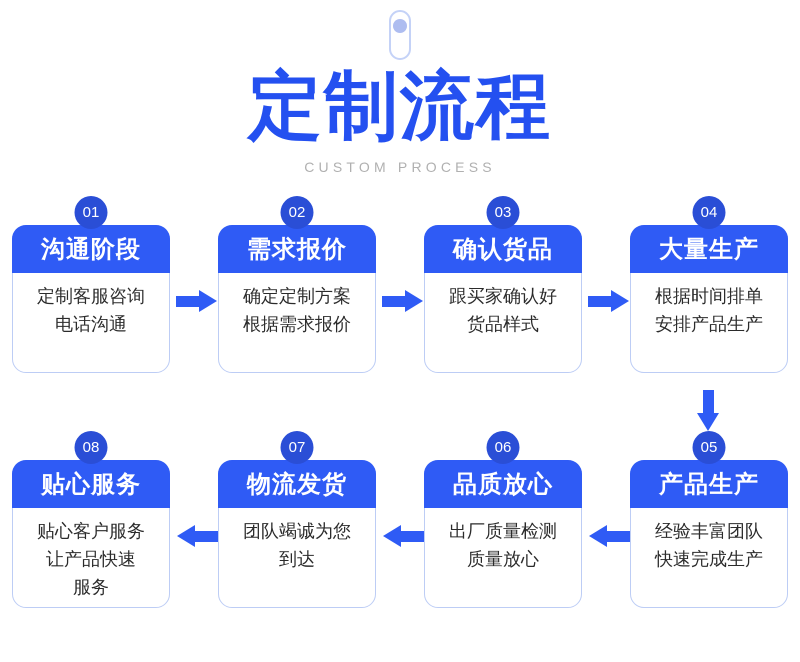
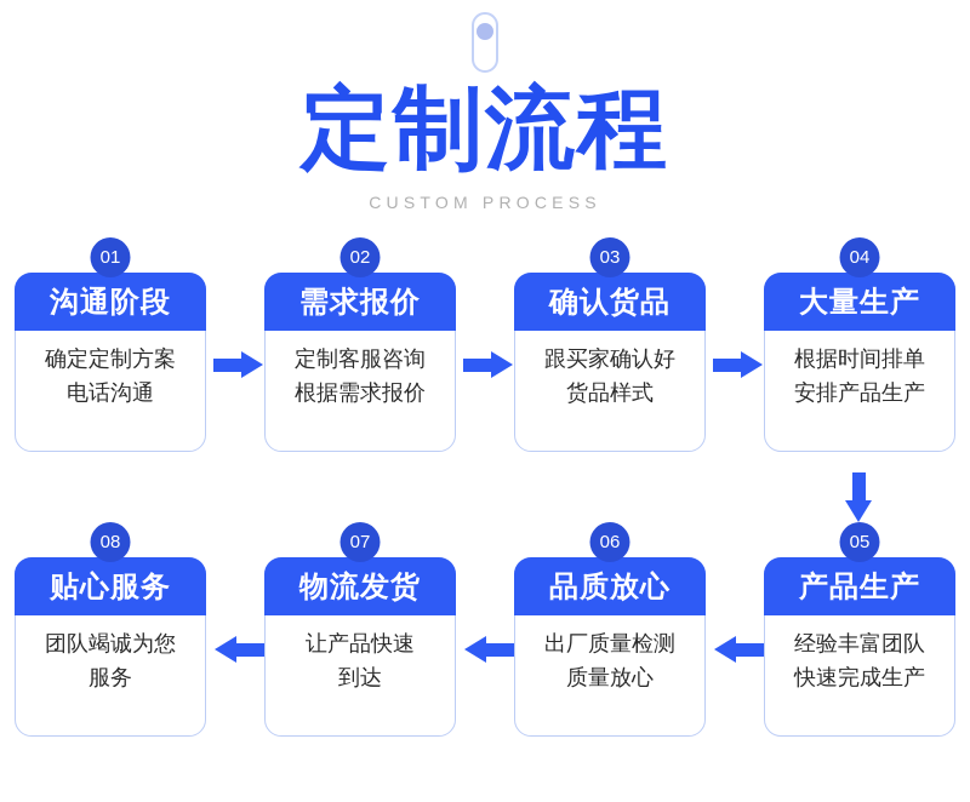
  定制流程
  CUSTOM PROCESS
  01
  沟通阶段
- 定制客服咨询
+ 确定定制方案
  电话沟通
  02
  需求报价
- 确定定制方案
+ 定制客服咨询
  根据需求报价
  03
  确认货品
  跟买家确认好
  货品样式
  04
  大量生产
  根据时间排单
  安排产品生产
  08
  贴心服务
- 贴心客户服务
- 让产品快速
+ 团队竭诚为您
  服务
  07
  物流发货
- 团队竭诚为您
+ 让产品快速
  到达
  06
  品质放心
  出厂质量检测
  质量放心
  05
  产品生产
  经验丰富团队
  快速完成生产
